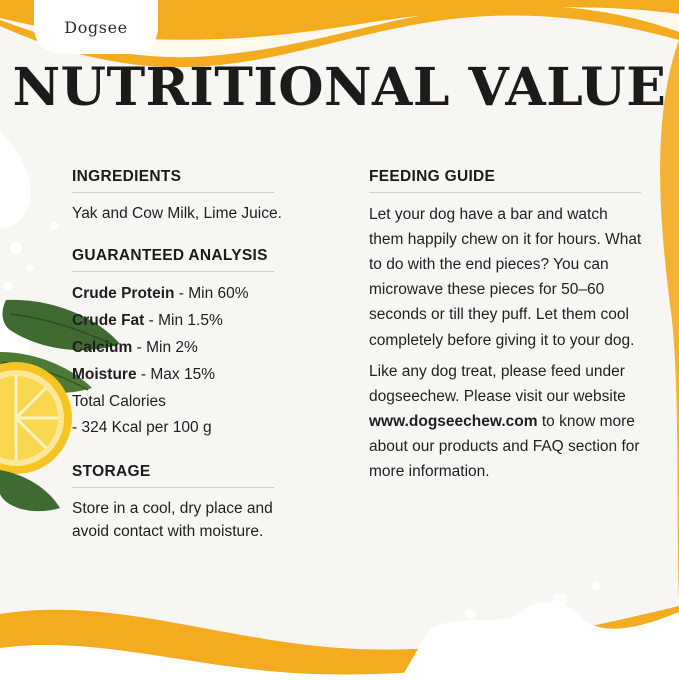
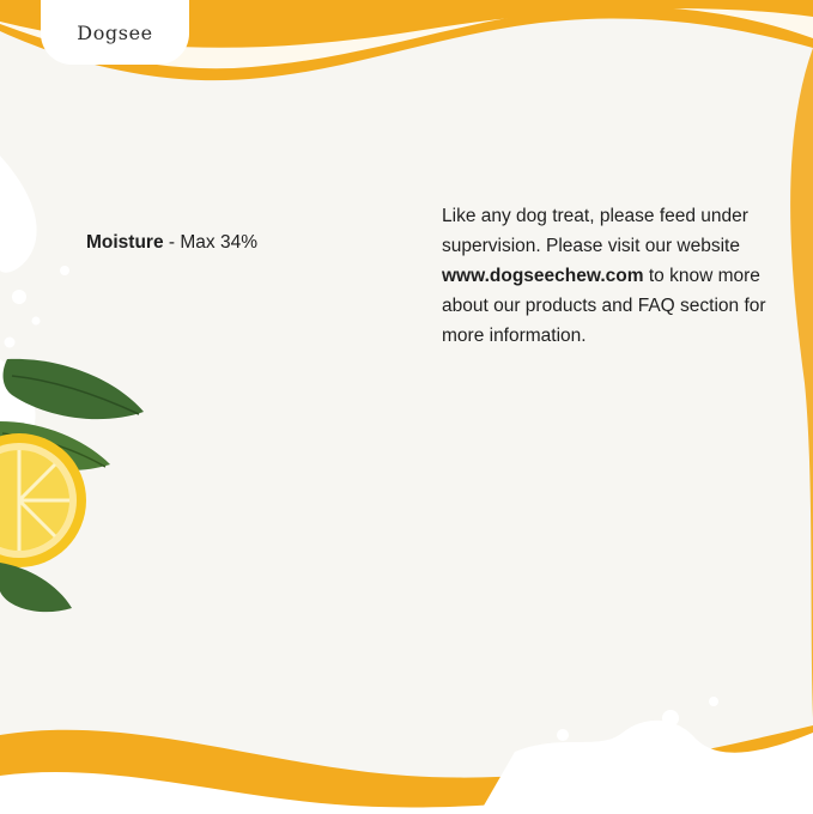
  Dogsee
- NUTRITIONAL VALUE
- INGREDIENTS
- Yak and Cow Milk, Lime Juice.
- GUARANTEED ANALYSIS
- Crude Protein - Min 60%
- Crude Fat - Min 1.5%
- Calcium - Min 2%
- Moisture - Max 15%
+ Moisture - Max 34%
- Total Calories
- - 324 Kcal per 100 g
- STORAGE
- Store in a cool, dry place and avoid contact with moisture.
- FEEDING GUIDE
- Let your dog have a bar and watch them happily chew on it for hours. What to do with the end pieces? You can microwave these pieces for 50–60 seconds or till they puff. Let them cool completely before giving it to your dog.
- Like any dog treat, please feed under dogseechew. Please visit our website www.dogseechew.com to know more about our products and FAQ section for more information.
+ Like any dog treat, please feed under supervision. Please visit our website www.dogseechew.com to know more about our products and FAQ section for more information.
